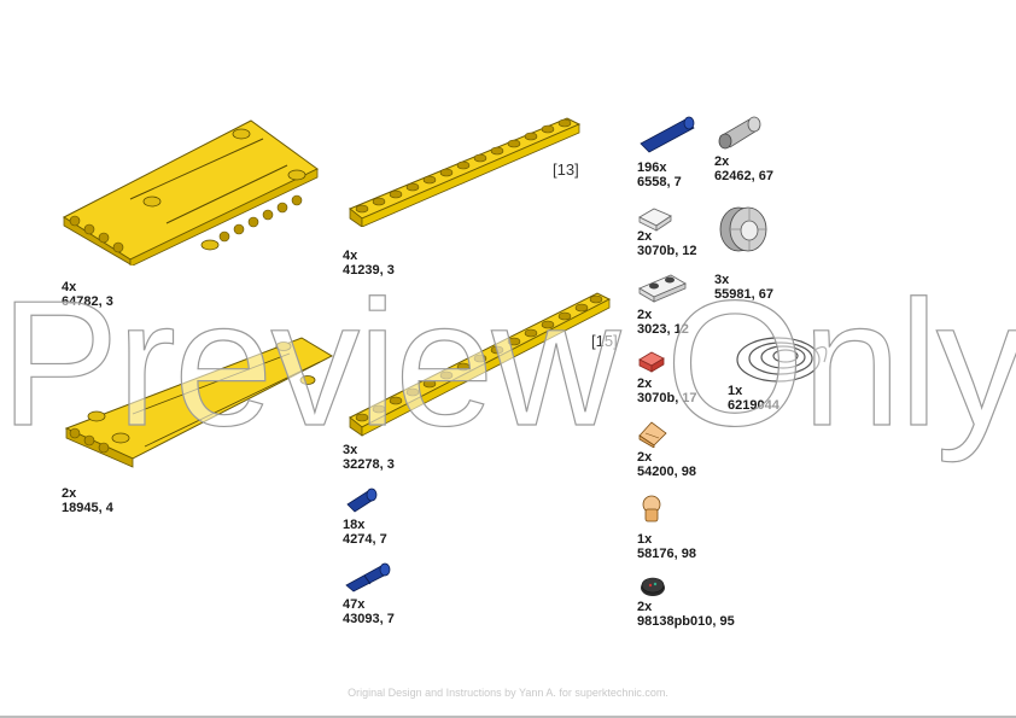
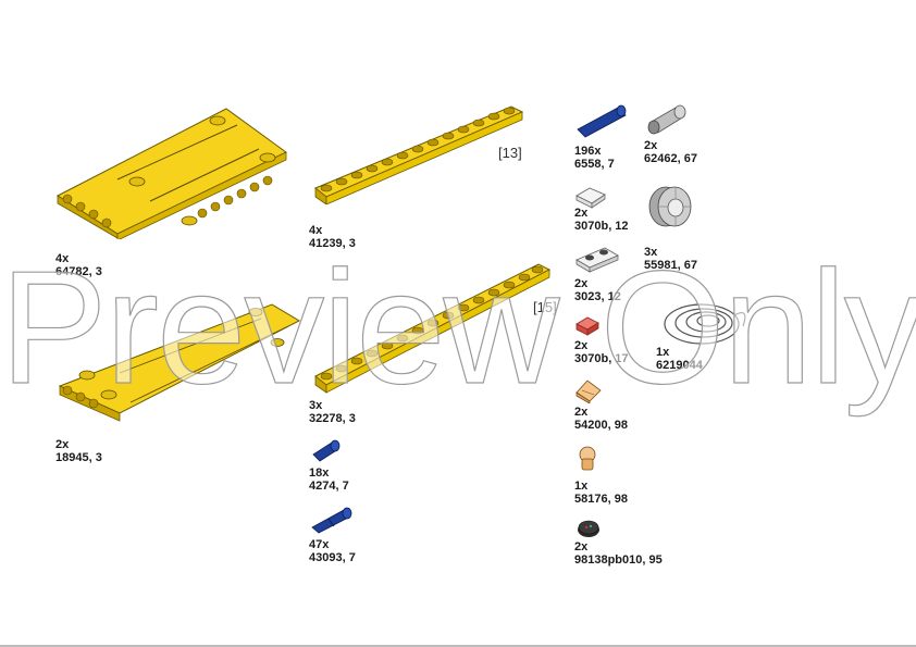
  4x
  64782, 3
  [13]
  4x
  41239, 3
  2x
- 18945, 4
+ 18945, 3
  [15]
  3x
  32278, 3
  18x
  4274, 7
  47x
  43093, 7
  196x
  6558, 7
  2x
  62462, 67
  2x
  3070b, 12
  3x
  55981, 67
  2x
  3023, 12
  2x
  3070b, 17
  1x
  6219044
  2x
  54200, 98
  1x
  58176, 98
  2x
  98138pb010, 95
  Preview Only
- Original Design and Instructions by Yann A. for superktechnic.com.
